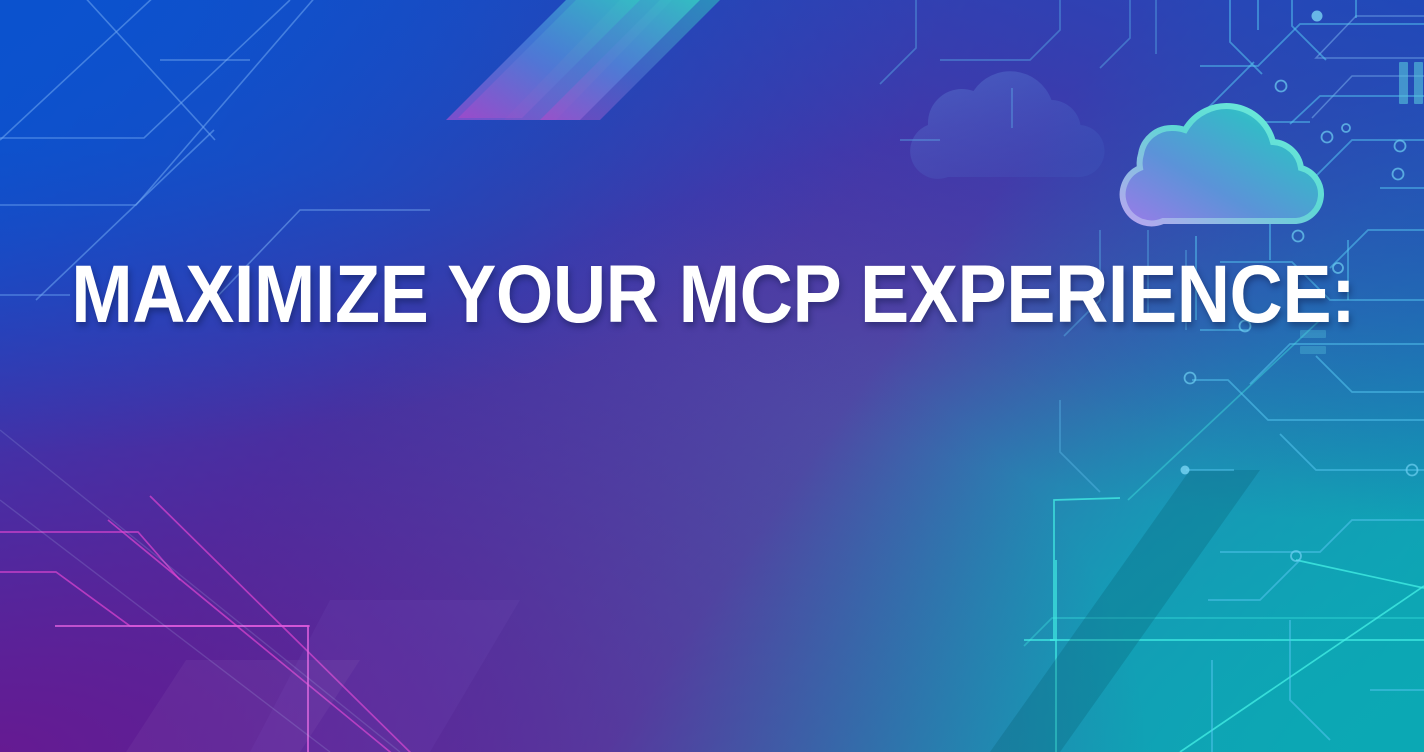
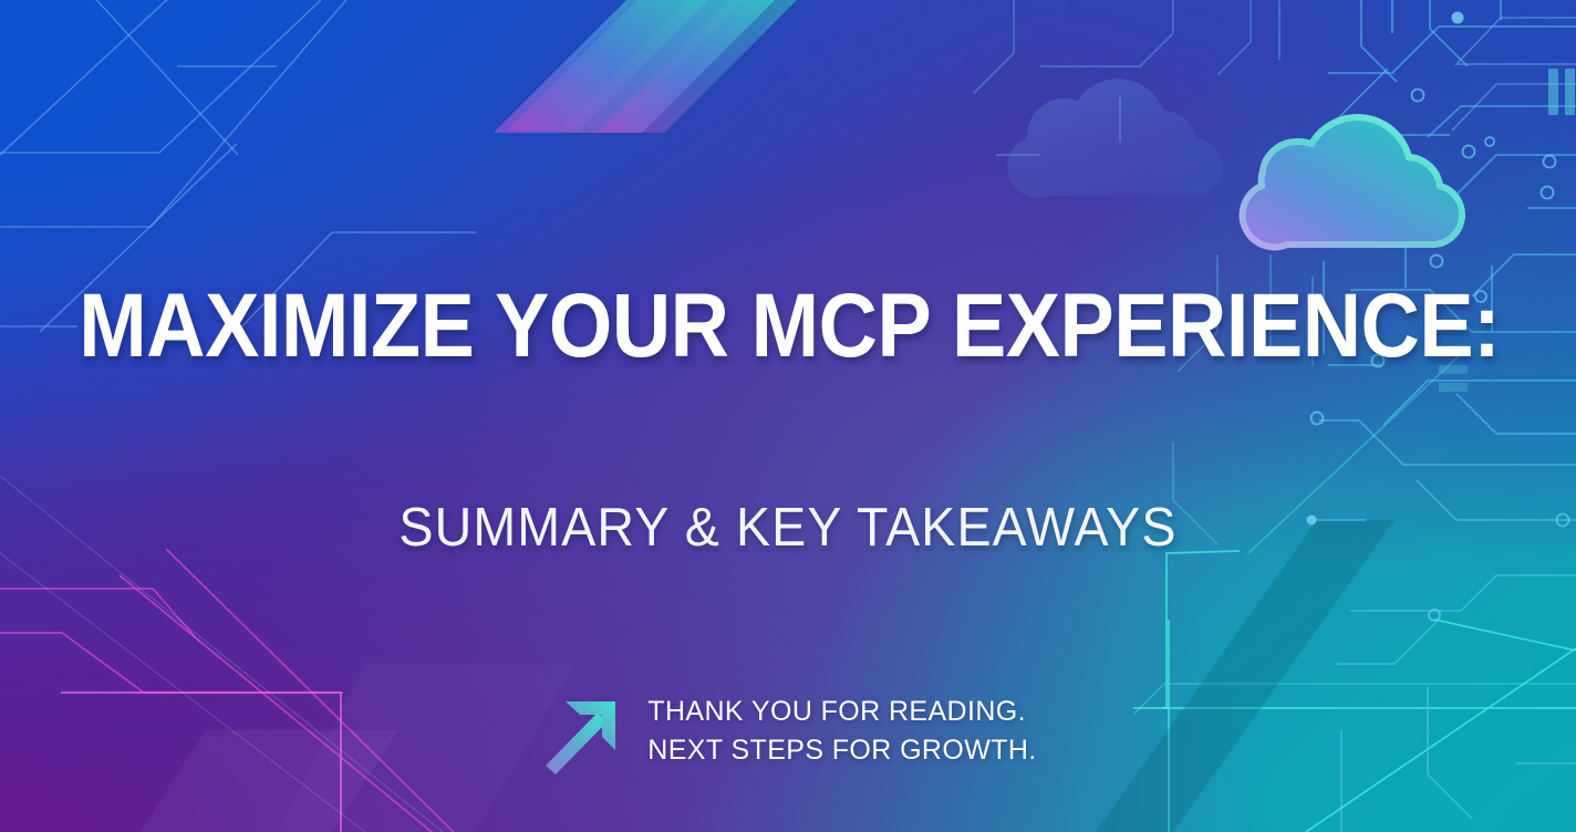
  MAXIMIZE YOUR MCP EXPERIENCE:
+ SUMMARY & KEY TAKEAWAYS
+ THANK YOU FOR READING.
+ NEXT STEPS FOR GROWTH.
